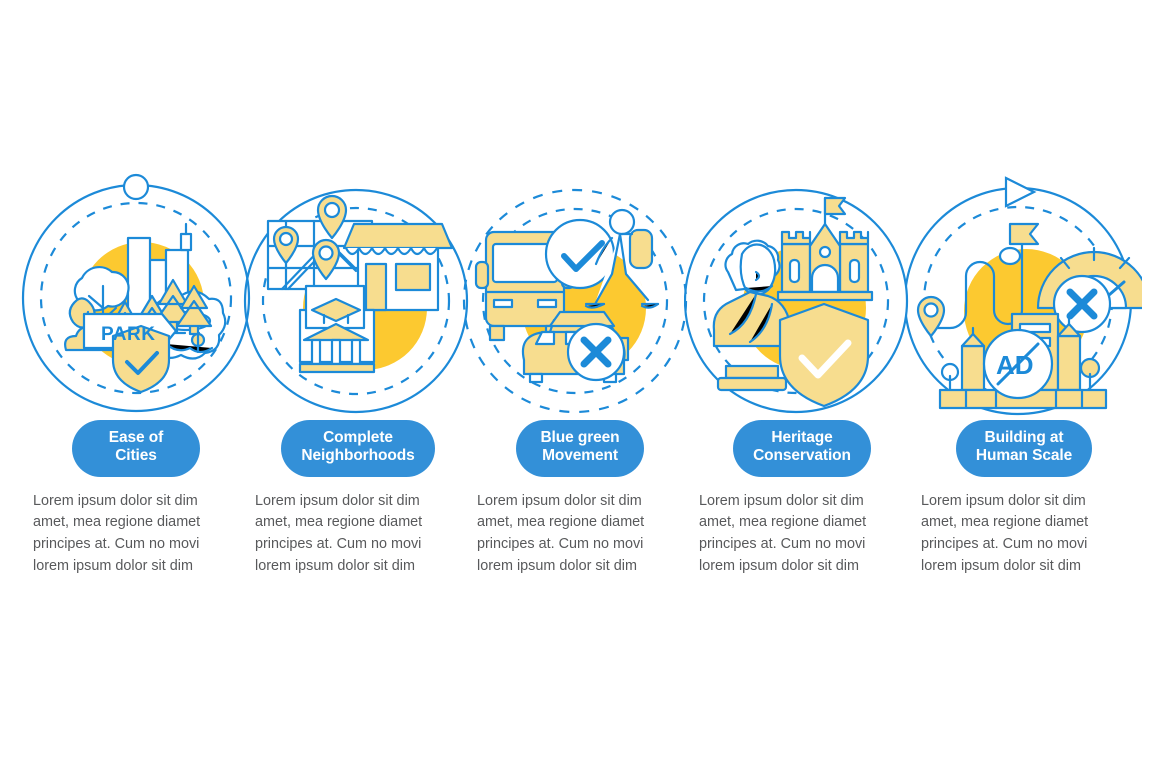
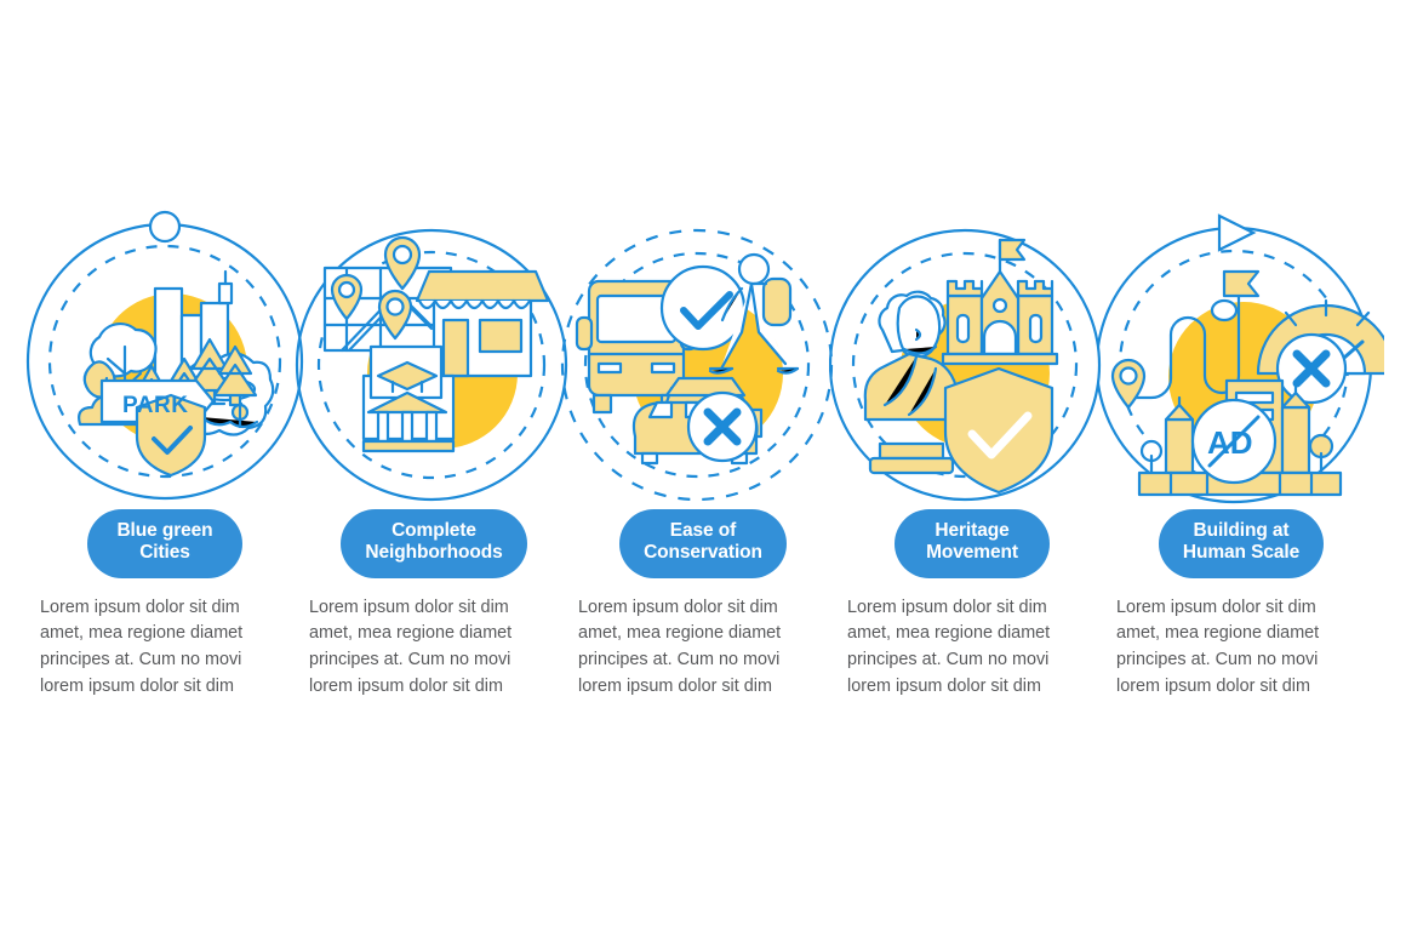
  PARK
- Ease of
+ Blue green
  Cities
  Lorem ipsum dolor sit dim
  amet, mea regione diamet
  principes at. Cum no movi
  lorem ipsum dolor sit dim
  Complete
  Neighborhoods
  Lorem ipsum dolor sit dim
  amet, mea regione diamet
  principes at. Cum no movi
  lorem ipsum dolor sit dim
- Blue green
+ Ease of
- Movement
+ Conservation
  Lorem ipsum dolor sit dim
  amet, mea regione diamet
  principes at. Cum no movi
  lorem ipsum dolor sit dim
  Heritage
- Conservation
+ Movement
  Lorem ipsum dolor sit dim
  amet, mea regione diamet
  principes at. Cum no movi
  lorem ipsum dolor sit dim
  AD
  Building at
  Human Scale
  Lorem ipsum dolor sit dim
  amet, mea regione diamet
  principes at. Cum no movi
  lorem ipsum dolor sit dim
